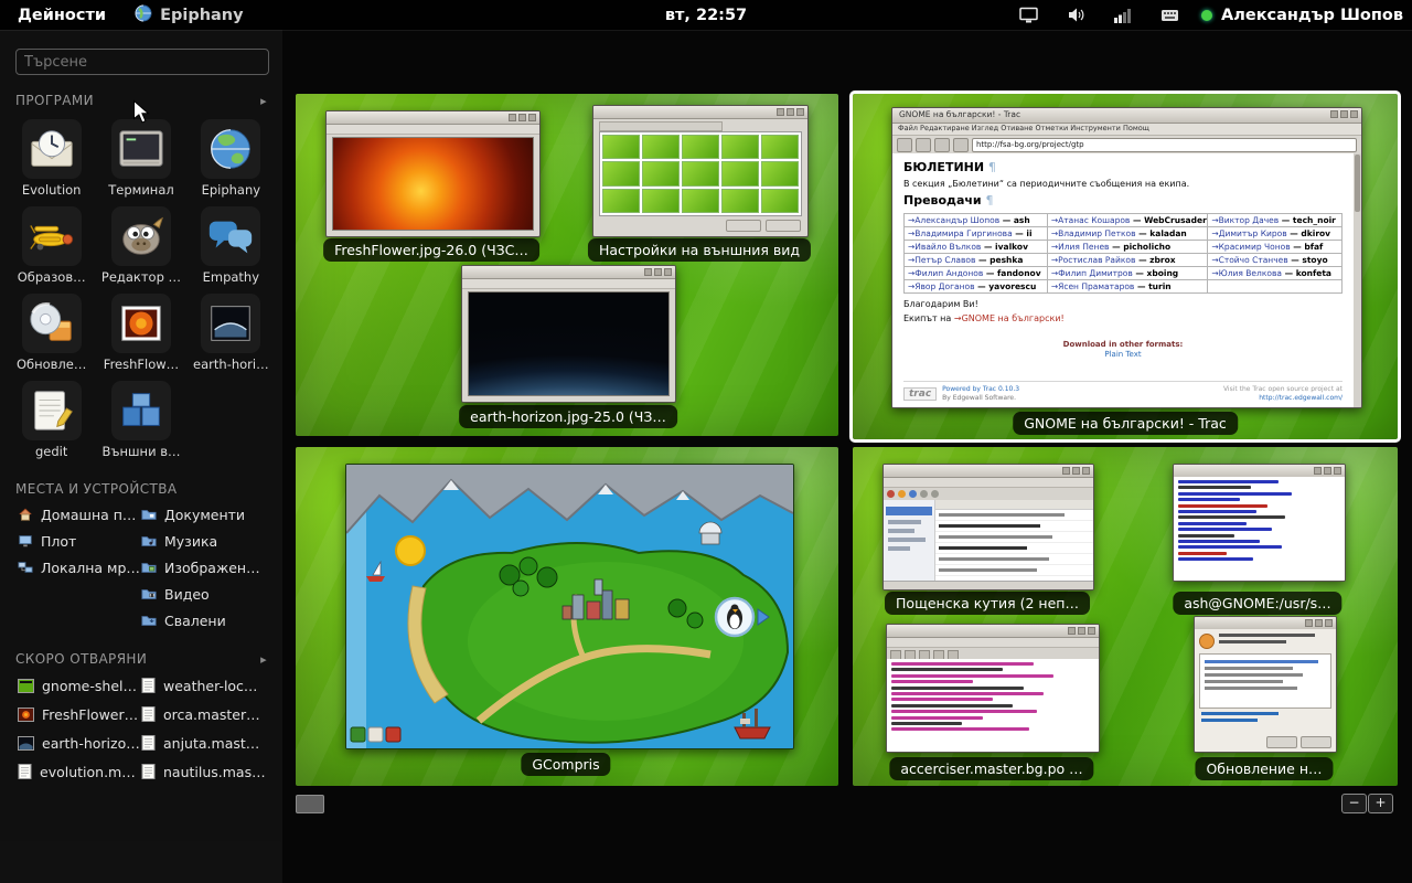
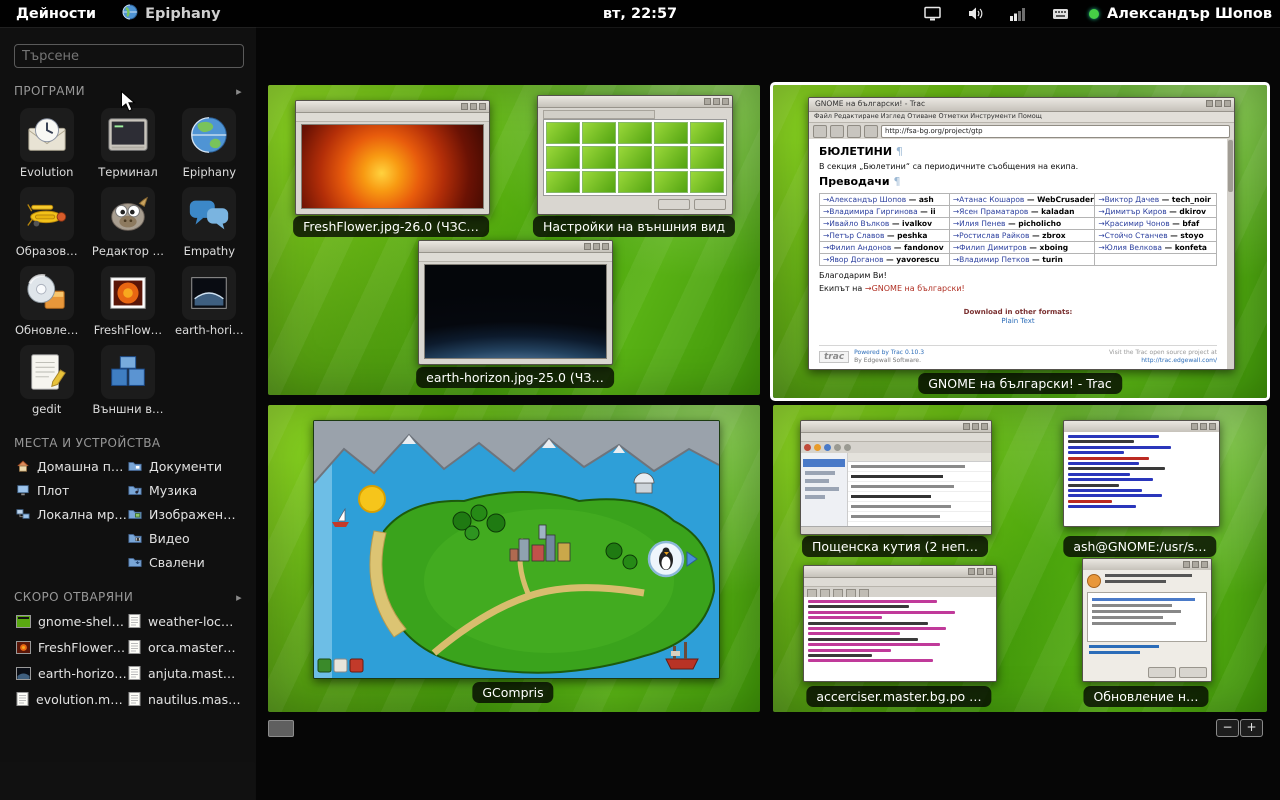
  Дейности
  Epiphany
  вт, 22:57
  Александър Шопов
  Търсене
  ПРОГРАМИ
  ▸
  Evolution
  Терминал
  Epiphany
  Образов…
  Редактор …
  Empathy
  Обновле…
  FreshFlow…
  earth-hori…
  gedit
  Външни в…
  МЕСТА И УСТРОЙСТВА
  Домашна п…
  Плот
  Локална мр…
  Документи
  Музика
  Изображен…
  Видео
  Свалени
  СКОРО ОТВАРЯНИ
  ▸
  gnome-shel…
  FreshFlower…
  earth-horizo…
  evolution.m…
  weather-loc…
  orca.master…
  anjuta.mast…
  nautilus.mas…
  FreshFlower.jpg-26.0 (ЧЗС…
  Настройки на външния вид
  earth-horizon.jpg-25.0 (ЧЗ…
  GNOME на български! - Trac
  Файл Редактиране Изглед Отиване Отметки Инструменти Помощ
  http://fsa-bg.org/project/gtp
  БЮЛЕТИНИ ¶
  В секция „Бюлетини“ са периодичните съобщения на екипа.
  Преводачи ¶
  →Александър Шопов — ash	→Атанас Кошаров — WebCrusader	→Виктор Дачев — tech_noir
- →Владимира Гиргинова — ii	→Владимир Петков — kaladan	→Димитър Киров — dkirov
+ →Владимира Гиргинова — ii	→Ясен Праматаров — kaladan	→Димитър Киров — dkirov
  →Ивайло Вълков — ivalkov	→Илия Пенев — picholicho	→Красимир Чонов — bfaf
  →Петър Славов — peshka	→Ростислав Райков — zbrox	→Стойчо Станчев — stoyo
  →Филип Андонов — fandonov	→Филип Димитров — xboing	→Юлия Велкова — konfeta
- →Явор Доганов — yavorescu	→Ясен Праматаров — turin
+ →Явор Доганов — yavorescu	→Владимир Петков — turin
  Благодарим Ви!
  Екипът на →GNOME на български!
  Download in other formats:
  Plain Text
  trac
  GNOME на български! - Trac
  GCompris
  Пощенска кутия (2 неп…
  ash@GNOME:/usr/s…
  accerciser.master.bg.po …
  Обновление н…
  −
  +
